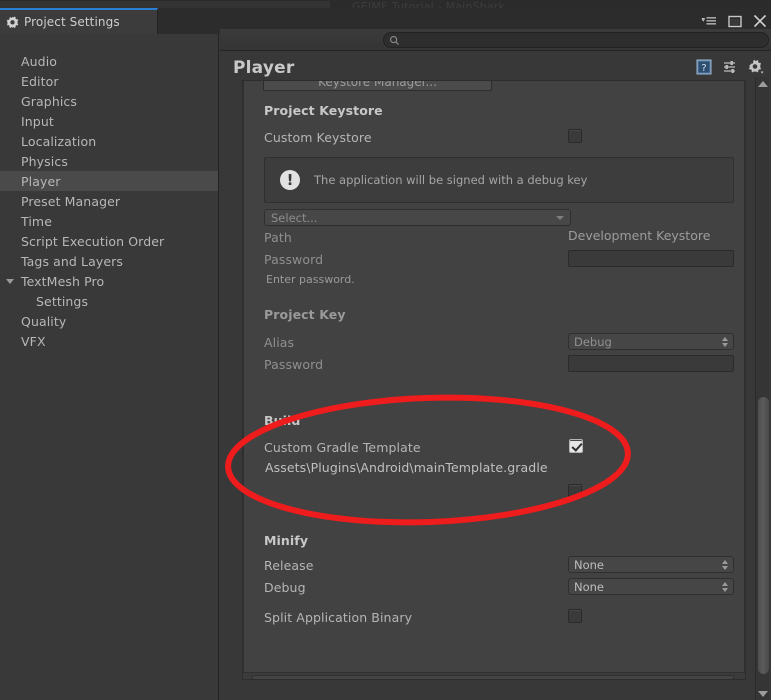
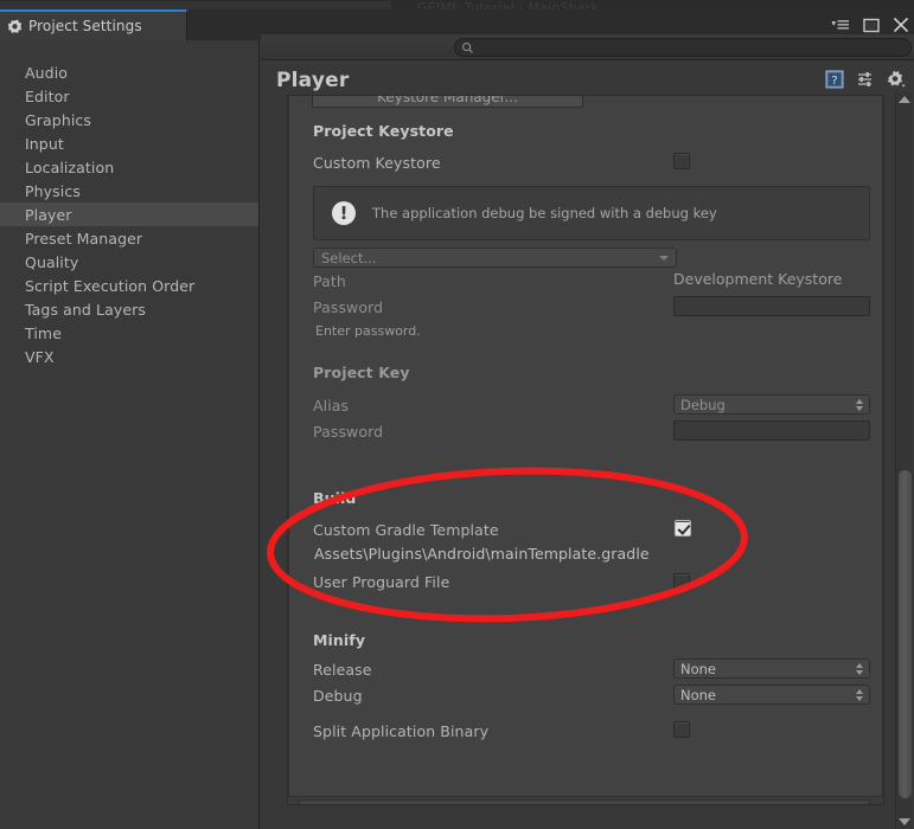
  Project Settings
  Audio
  Editor
  Graphics
  Input
  Localization
  Physics
  Player
  Preset Manager
- Time
+ Quality
  Script Execution Order
  Tags and Layers
- TextMesh Pro
- Settings
- Quality
+ Time
  VFX
  Player
  ?
  Keystore Manager...
  Project Keystore
  Custom Keystore
  !
- The application will be signed with a debug key
+ The application debug be signed with a debug key
  Select...
  Path
  Development Keystore
  Password
  Enter password.
  Project Key
  Alias
  Debug
  Password
  Custom Gradle Template
  Assets\Plugins\Android\mainTemplate.gradle
+ User Proguard File
  Minify
  Release
  None
  Debug
  None
  Split Application Binary
